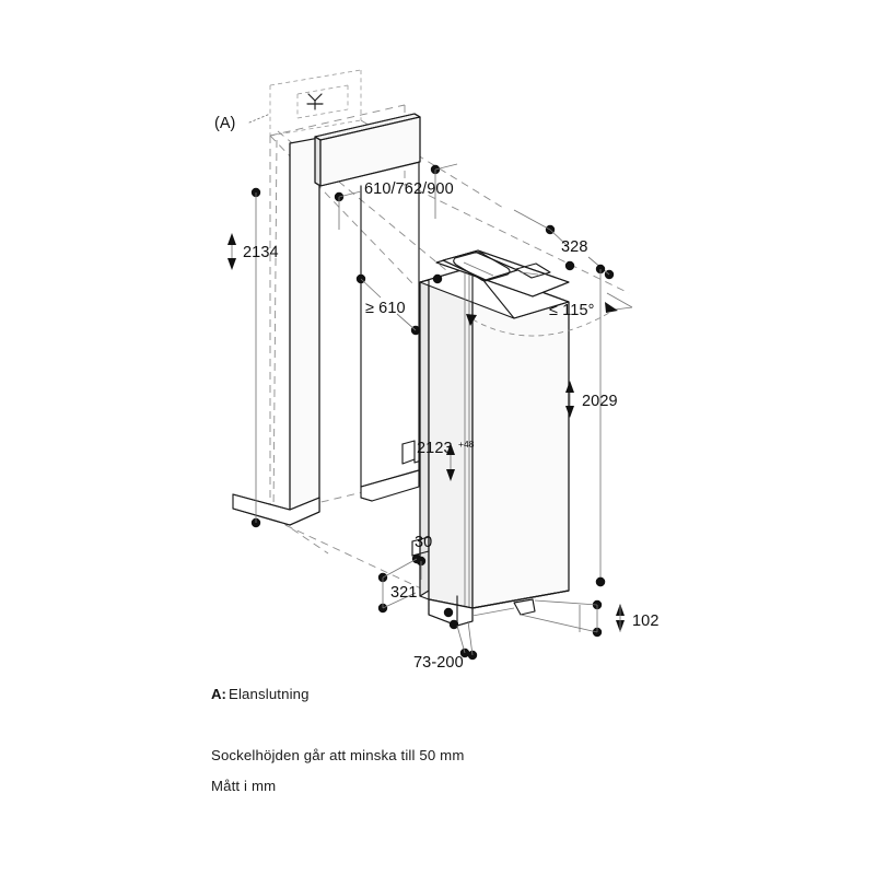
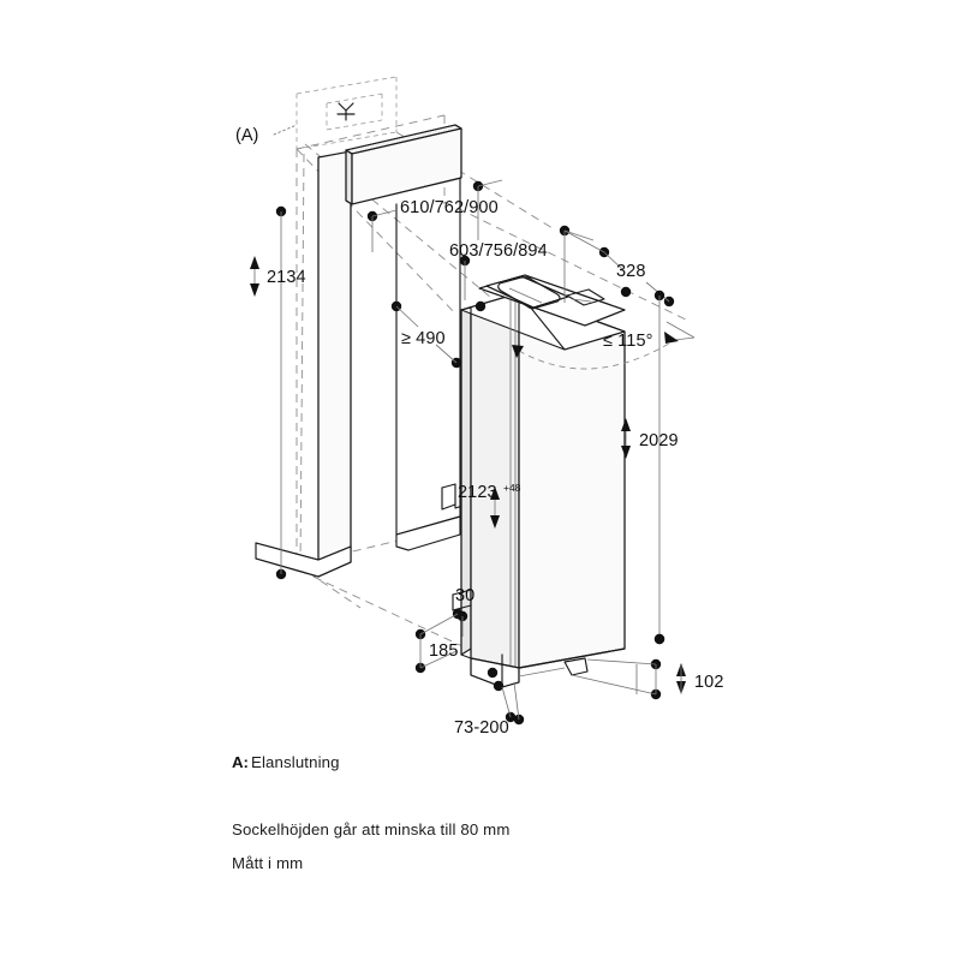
  2134
- ≥ 610
+ ≥ 490
  610/762/900
+ 603/756/894
  328
  ≤ 115°
  2029
  2123
  +48
  30
- 321
+ 185
  73-200
  102
  (A)
  A:
  Elanslutning
- Sockelhöjden går att minska till 50 mm
+ Sockelhöjden går att minska till 80 mm
  Mått i mm
